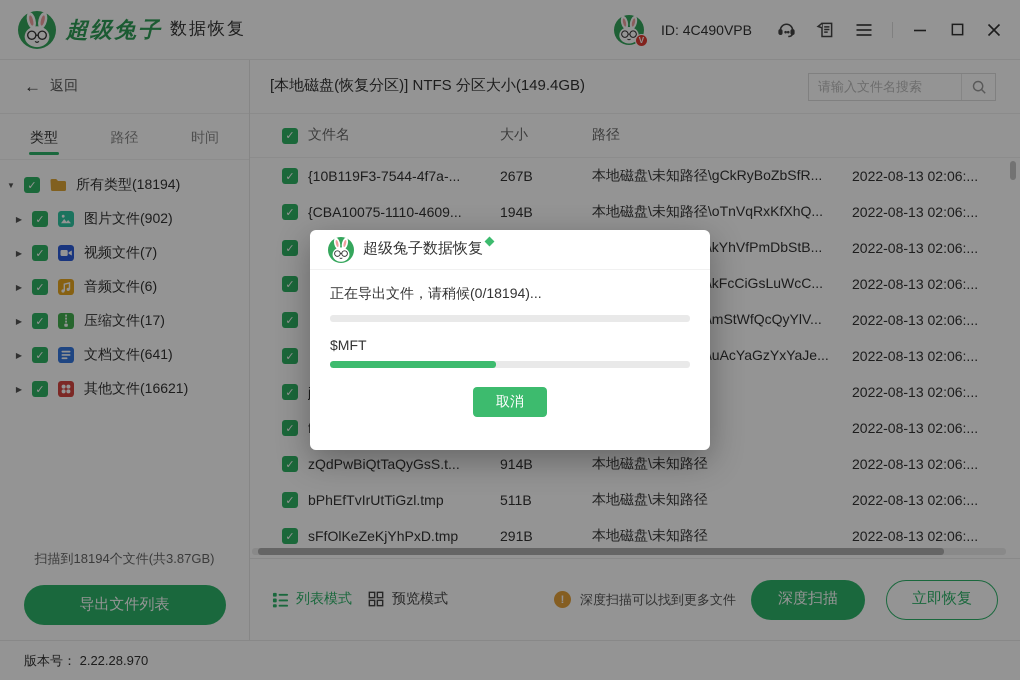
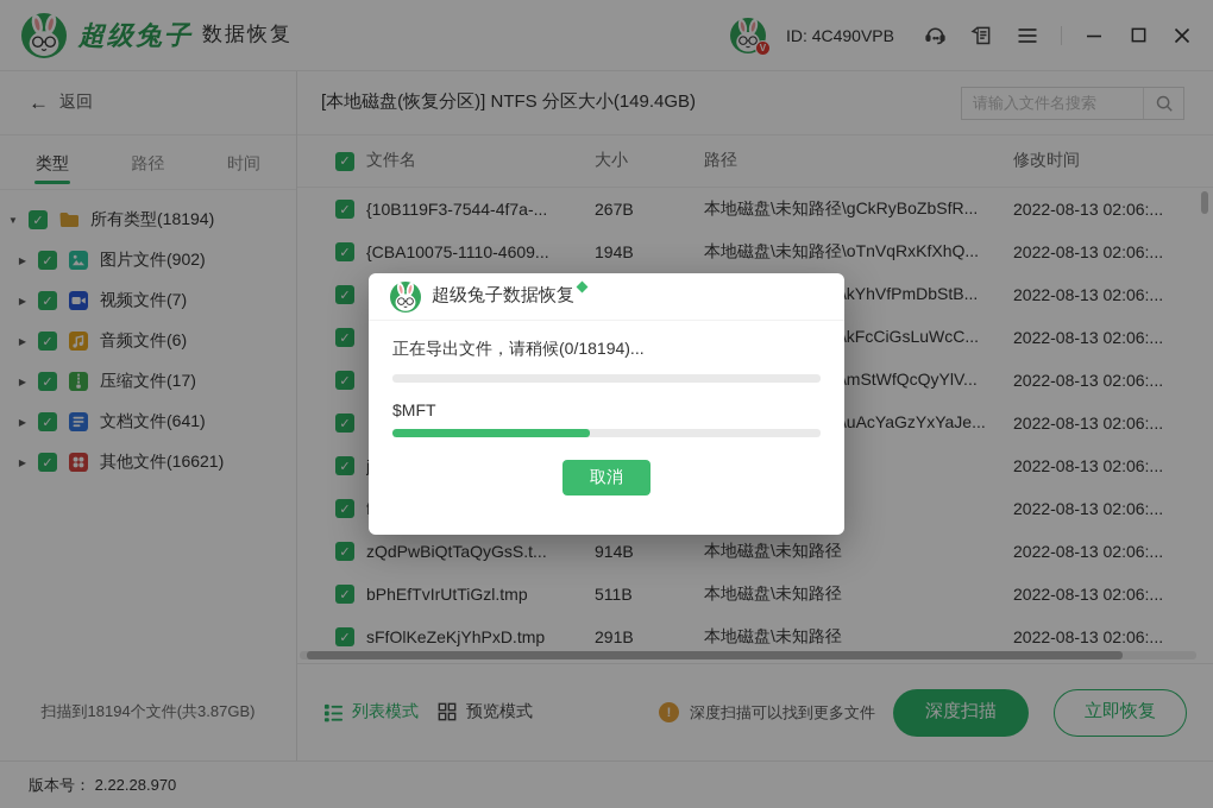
  超级兔子
  数据恢复
  V
  ID: 4C490VPB
  ←
  返回
  类型
  路径
  时间
  ▼
  ✓
  所有类型(18194)
  ▶
  ✓
  图片文件(902)
  ▶
  ✓
  视频文件(7)
  ▶
  ✓
  音频文件(6)
  ▶
  ✓
  压缩文件(17)
  ▶
  ✓
  文档文件(641)
  ▶
  ✓
  其他文件(16621)
  扫描到18194个文件(共3.87GB)
- 导出文件列表
  [本地磁盘(恢复分区)] NTFS 分区大小(149.4GB)
  请输入文件名搜索
  ✓
  文件名
  大小
  路径
+ 修改时间
  ✓
  {10B119F3-7544-4f7a-...
  267B
  本地磁盘\未知路径\gCkRyBoZbSfR...
  2022-08-13 02:06:...
  ✓
  {CBA10075-1110-4609...
  194B
  本地磁盘\未知路径\oTnVqRxKfXhQ...
  2022-08-13 02:06:...
  ✓
  2022-08-13 02:06:...
  ✓
  2022-08-13 02:06:...
  ✓
  2022-08-13 02:06:...
  ✓
  2022-08-13 02:06:...
  ✓
  2022-08-13 02:06:...
  ✓
  2022-08-13 02:06:...
  ✓
  zQdPwBiQtTaQyGsS.t...
  914B
  本地磁盘\未知路径
  2022-08-13 02:06:...
  ✓
  bPhEfTvIrUtTiGzl.tmp
  511B
  本地磁盘\未知路径
  2022-08-13 02:06:...
  ✓
  sFfOlKeZeKjYhPxD.tmp
  291B
  本地磁盘\未知路径
  2022-08-13 02:06:...
  列表模式
  预览模式
  !
  深度扫描可以找到更多文件
  深度扫描
  立即恢复
  版本号： 2.22.28.970
  超级兔子数据恢复
  正在导出文件，请稍候(0/18194)...
  $MFT
  取消
